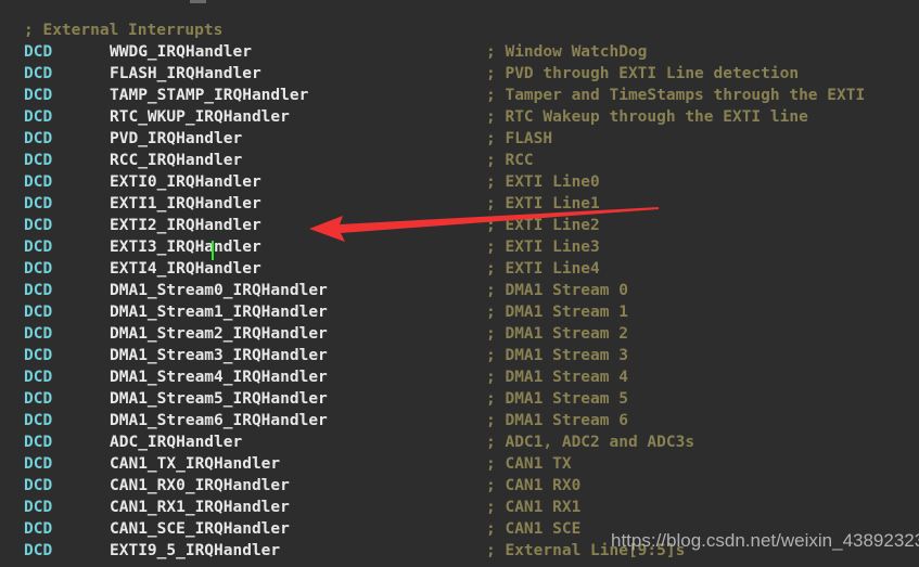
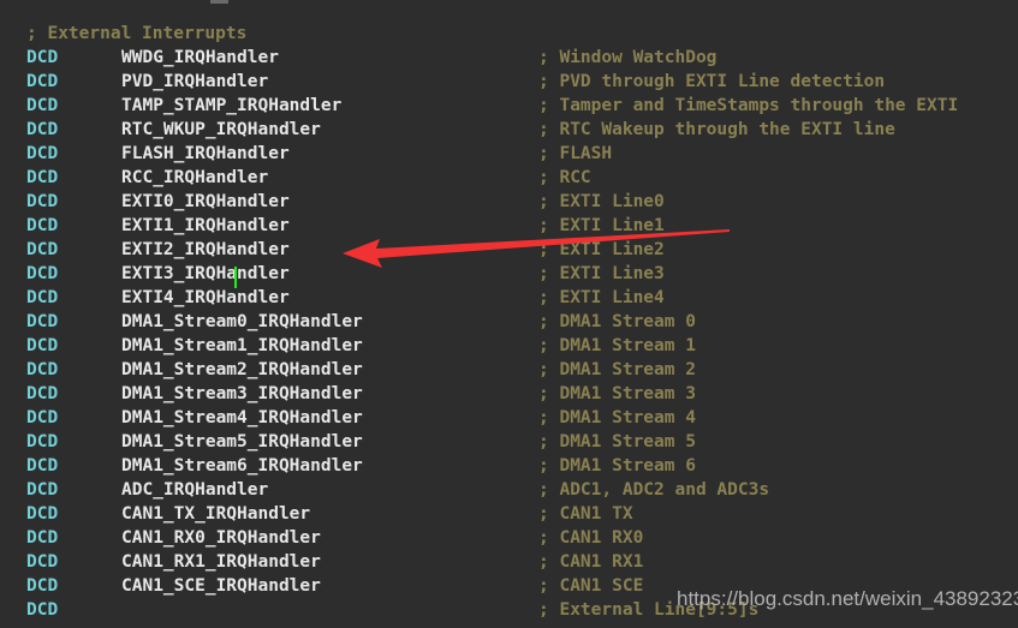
  ; External Interrupts
  DCD
  WWDG_IRQHandler
  ; Window WatchDog
  DCD
- FLASH_IRQHandler
+ PVD_IRQHandler
  ; PVD through EXTI Line detection
  DCD
  TAMP_STAMP_IRQHandler
  ; Tamper and TimeStamps through the EXTI
  DCD
  RTC_WKUP_IRQHandler
  ; RTC Wakeup through the EXTI line
  DCD
- PVD_IRQHandler
+ FLASH_IRQHandler
  ; FLASH
  DCD
  RCC_IRQHandler
  ; RCC
  DCD
  EXTI0_IRQHandler
  ; EXTI Line0
  DCD
  EXTI1_IRQHandler
  ; EXTI Line1
  DCD
  EXTI2_IRQHandler
  ; EXTI Line2
  DCD
  EXTI3_IRQHandler
  ; EXTI Line3
  DCD
  EXTI4_IRQHandler
  ; EXTI Line4
  DCD
  DMA1_Stream0_IRQHandler
  ; DMA1 Stream 0
  DCD
  DMA1_Stream1_IRQHandler
  ; DMA1 Stream 1
  DCD
  DMA1_Stream2_IRQHandler
  ; DMA1 Stream 2
  DCD
  DMA1_Stream3_IRQHandler
  ; DMA1 Stream 3
  DCD
  DMA1_Stream4_IRQHandler
  ; DMA1 Stream 4
  DCD
  DMA1_Stream5_IRQHandler
  ; DMA1 Stream 5
  DCD
  DMA1_Stream6_IRQHandler
  ; DMA1 Stream 6
  DCD
  ADC_IRQHandler
  ; ADC1, ADC2 and ADC3s
  DCD
  CAN1_TX_IRQHandler
  ; CAN1 TX
  DCD
  CAN1_RX0_IRQHandler
  ; CAN1 RX0
  DCD
  CAN1_RX1_IRQHandler
  ; CAN1 RX1
  DCD
  CAN1_SCE_IRQHandler
  ; CAN1 SCE
  DCD
- EXTI9_5_IRQHandler
  ; External Line[9:5]s
  https://blog.csdn.net/weixin_4389232
